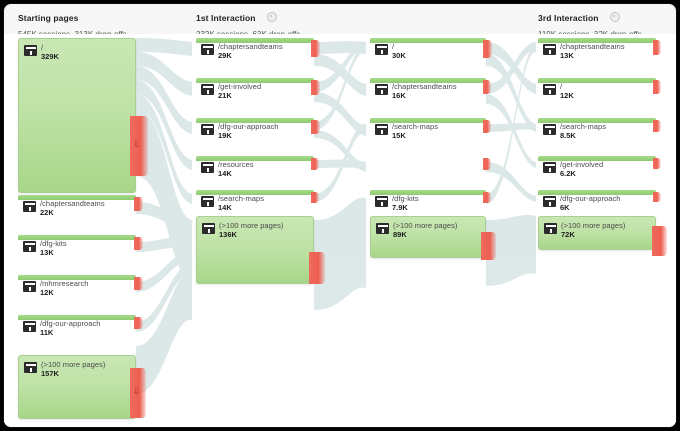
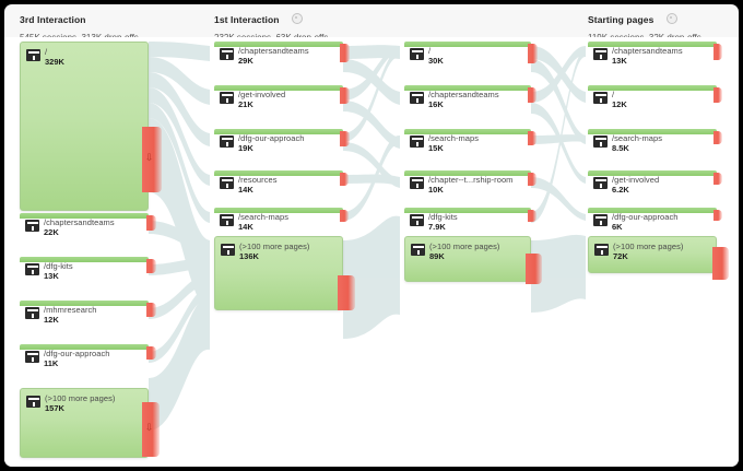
- Starting pages
+ 3rd Interaction
  1st Interaction
- 3rd Interaction
+ Starting pages
  /
  329K
  ⇩
  /chaptersandteams
  22K
  /dfg-kits
  13K
  /mhmresearch
  12K
  /dfg-our-approach
  11K
  (>100 more pages)
  157K
  ⇩
  /chaptersandteams
  29K
  /get-involved
  21K
  /dfg-our-approach
  19K
  /resources
  14K
  /search-maps
  14K
  (>100 more pages)
  136K
  /
  30K
  /chaptersandteams
  16K
  /search-maps
  15K
+ /chapter--t...rship-room
+ 10K
  /dfg-kits
  7.9K
  (>100 more pages)
  89K
  /chaptersandteams
  13K
  /
  12K
  /search-maps
  8.5K
  /get-involved
  6.2K
  /dfg-our-approach
  6K
  (>100 more pages)
  72K
